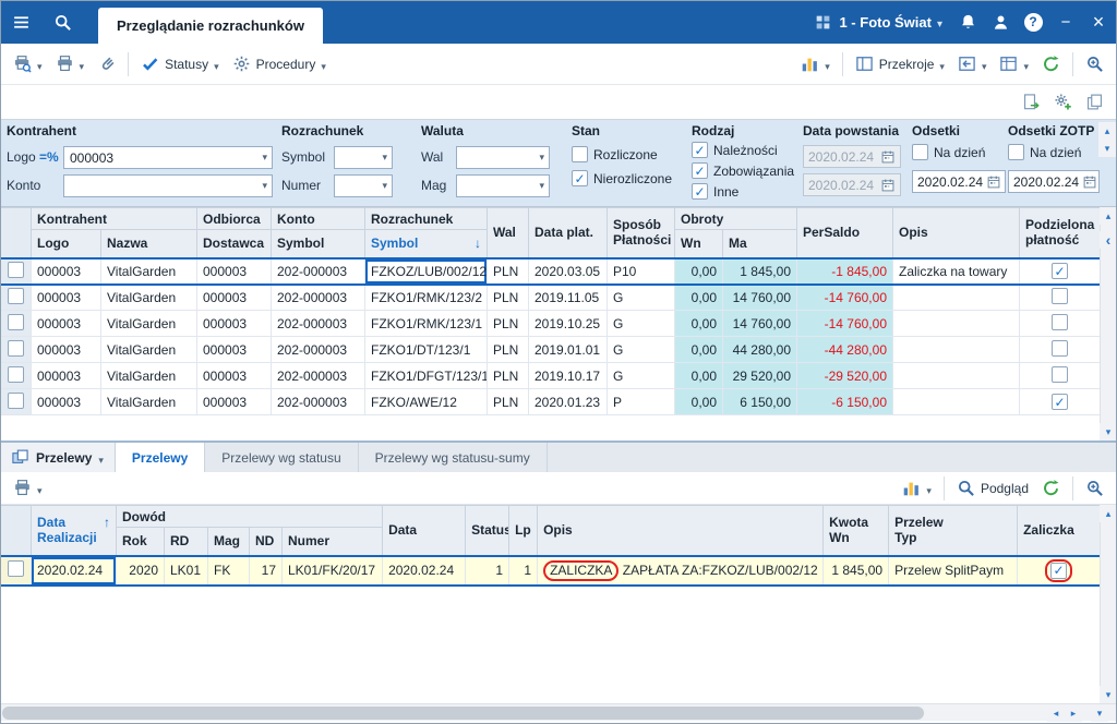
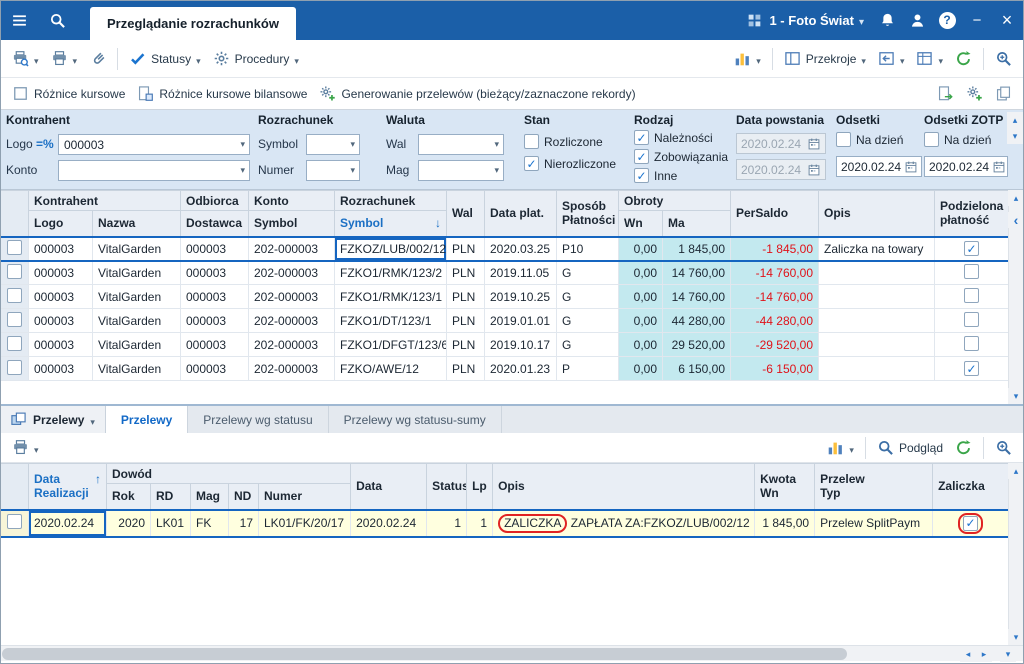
  Przeglądanie rozrachunków
  1 - Foto Świat
  Statusy
  Procedury
  Przekroje
+ Różnice kursowe
+ Różnice kursowe bilansowe
+ Generowanie przelewów (bieżący/zaznaczone rekordy)
  Kontrahent
  Logo
  =%
  000003
  Konto
  Rozrachunek
  Symbol
  Numer
  Waluta
  Wal
  Mag
  Stan
  Rozliczone
  Nierozliczone
  Rodzaj
  Należności
  Zobowiązania
  Inne
  Data powstania
  2020.02.24
  2020.02.24
  Odsetki
  Na dzień
  2020.02.24
  Odsetki ZOTP
  Na dzień
  2020.02.24
  	Kontrahent	Odbiorca	Konto	Rozrachunek	Wal	Data plat.	SposóbPłatnośc	Obroty	PerSaldo	Opis	Podzielonapłatność
  Logo	Nazwa	Dostawca	Symbol	Symbol	Wn	Ma
- 	000003	VitalGarden	000003	202-000003	FZKOZ/LUB/002/12	PLN	2020.03.05	P10	0,00	1 845,00	-1 845,00	Zaliczka na towary
+ 	000003	VitalGarden	000003	202-000003	FZKOZ/LUB/002/12	PLN	2020.03.25	P10	0,00	1 845,00	-1 845,00	Zaliczka na towary
  	000003	VitalGarden	000003	202-000003	FZKO1/RMK/123/2	PLN	2019.11.05	G	0,00	14 760,00	-14 760,00
  	000003	VitalGarden	000003	202-000003	FZKO1/RMK/123/1	PLN	2019.10.25	G	0,00	14 760,00	-14 760,00
  	000003	VitalGarden	000003	202-000003	FZKO1/DT/123/1	PLN	2019.01.01	G	0,00	44 280,00	-44 280,00
- 	000003	VitalGarden	000003	202-000003	FZKO1/DFGT/123/1	PLN	2019.10.17	G	0,00	29 520,00	-29 520,00
+ 	000003	VitalGarden	000003	202-000003	FZKO1/DFGT/123/6	PLN	2019.10.17	G	0,00	29 520,00	-29 520,00
  	000003	VitalGarden	000003	202-000003	FZKO/AWE/12	PLN	2020.01.23	P	0,00	6 150,00	-6 150,00
  Przelewy
  Przelewy
  Przelewy wg statusu
  Przelewy wg statusu-sumy
  Podgląd
  	DataRealizacji	Dowód	Data	Status	Lp	Opis	KwotaWn	PrzelewTyp	Zaliczka
  Rok	RD	Mag	ND	Numer
  	2020.02.24	2020	LK01	FK	17	LK01/FK/20/17	2020.02.24	1	1	ZALICZKA ZAPŁATA ZA:FZKOZ/LUB/002/12	1 845,00	Przelew SplitPaym
